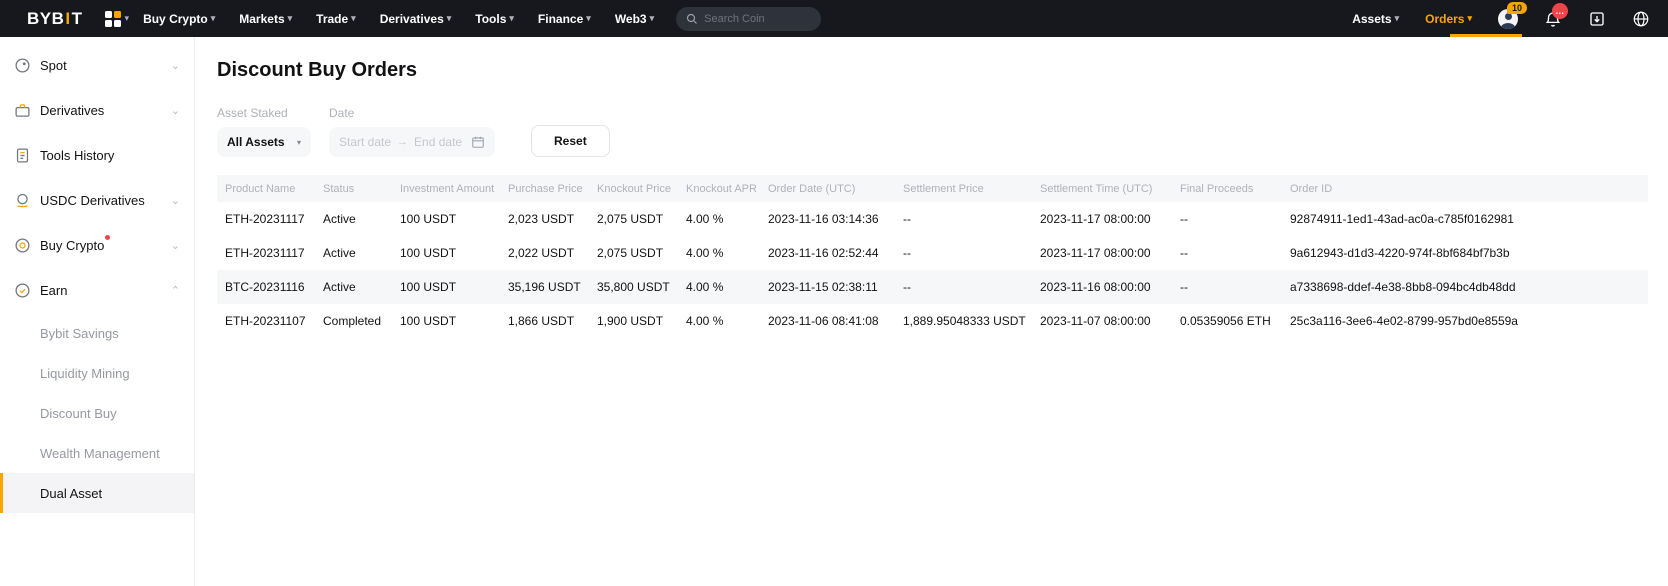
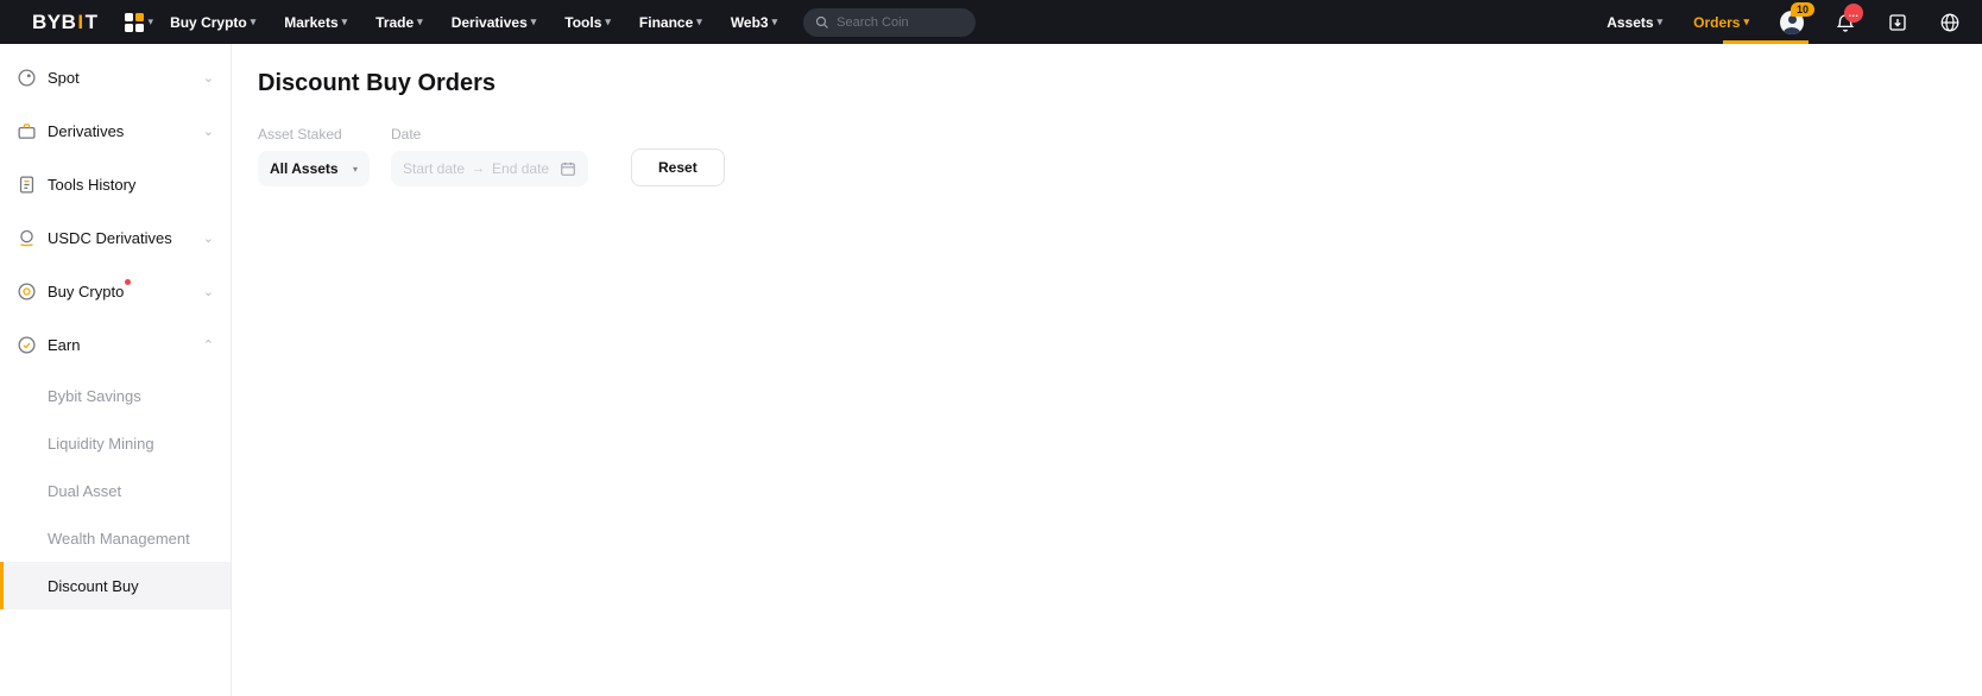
  BYB
  I
  T
  ▾
  Buy Crypto
  ▾
  Markets
  ▾
  Trade
  ▾
  Derivatives
  ▾
  Tools
  ▾
  Finance
  ▾
  Web3
  ▾
  Search Coin
  Assets
  ▾
  Orders
  ▾
  10
  …
  Spot
  ⌄
  Derivatives
  ⌄
  Tools History
  USDC Derivatives
  ⌄
  Buy Crypto
  ⌄
  Earn
  ⌃
  Bybit Savings
  Liquidity Mining
- Discount Buy
+ Dual Asset
  Wealth Management
- Dual Asset
+ Discount Buy
  Discount Buy Orders
  Asset Staked
  All Assets
  ▾
  Date
  Start date
  →
  End date
  Reset
- Product Name	Status	Investment Amount	Purchase Price	Knockout Price	Knockout APR	Order Date (UTC)	Settlement Price	Settlement Time (UTC)	Final Proceeds	Order ID
- ETH-20231117	Active	100 USDT	2,023 USDT	2,075 USDT	4.00 %	2023-11-16 03:14:36	--	2023-11-17 08:00:00	--	92874911-1ed1-43ad-ac0a-c785f0162981
- ETH-20231117	Active	100 USDT	2,022 USDT	2,075 USDT	4.00 %	2023-11-16 02:52:44	--	2023-11-17 08:00:00	--	9a612943-d1d3-4220-974f-8bf684bf7b3b
- BTC-20231116	Active	100 USDT	35,196 USDT	35,800 USDT	4.00 %	2023-11-15 02:38:11	--	2023-11-16 08:00:00	--	a7338698-ddef-4e38-8bb8-094bc4db48dd
- ETH-20231107	Completed	100 USDT	1,866 USDT	1,900 USDT	4.00 %	2023-11-06 08:41:08	1,889.95048333 USDT	2023-11-07 08:00:00	0.05359056 ETH	25c3a116-3ee6-4e02-8799-957bd0e8559a
